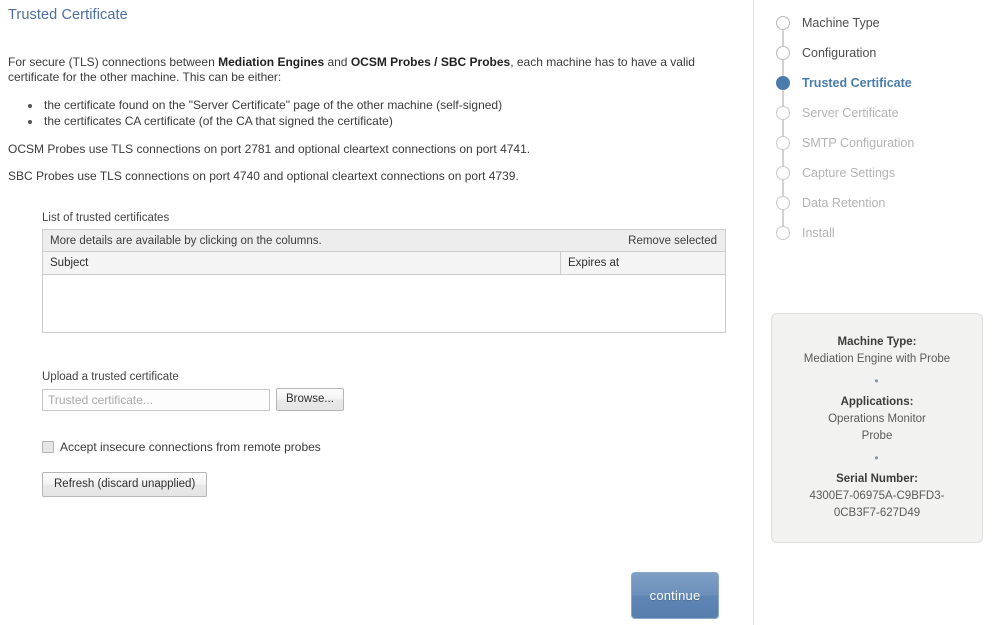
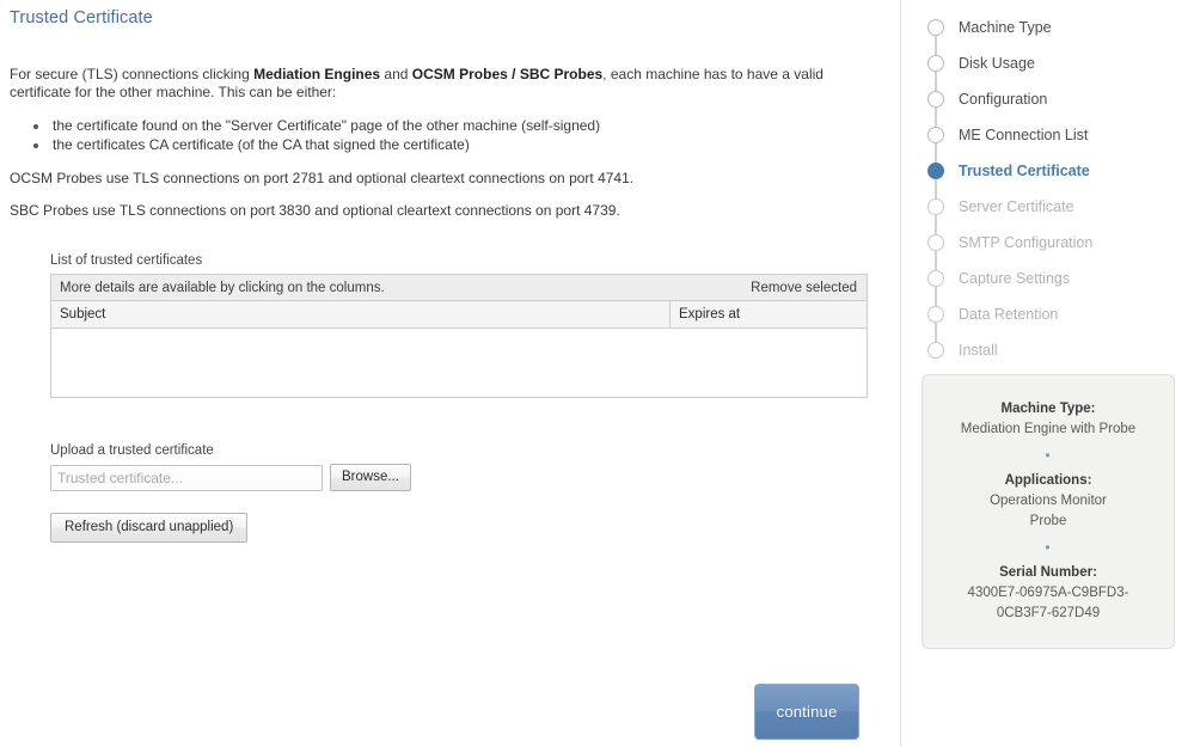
  Trusted Certificate
- For secure (TLS) connections between Mediation Engines and OCSM Probes / SBC Probes, each machine has to have a valid certificate for the other machine. This can be either:
+ For secure (TLS) connections clicking Mediation Engines and OCSM Probes / SBC Probes, each machine has to have a valid certificate for the other machine. This can be either:
  the certificate found on the "Server Certificate" page of the other machine (self-signed)
  the certificates CA certificate (of the CA that signed the certificate)
  OCSM Probes use TLS connections on port 2781 and optional cleartext connections on port 4741.
- SBC Probes use TLS connections on port 4740 and optional cleartext connections on port 4739.
+ SBC Probes use TLS connections on port 3830 and optional cleartext connections on port 4739.
  List of trusted certificates
  More details are available by clicking on the columns.
  Remove selected
  Subject
  Expires at
  Upload a trusted certificate
  Trusted certificate...
  Browse...
- Accept insecure connections from remote probes
  Refresh (discard unapplied)
  continue
  Machine Type
+ Disk Usage
  Configuration
+ ME Connection List
  Trusted Certificate
  Server Certificate
  SMTP Configuration
  Capture Settings
  Data Retention
  Install
  Machine Type:
  Mediation Engine with Probe
  •
  Applications:
  Operations Monitor
  Probe
  •
  Serial Number:
  4300E7-06975A-C9BFD3-
  0CB3F7-627D49
